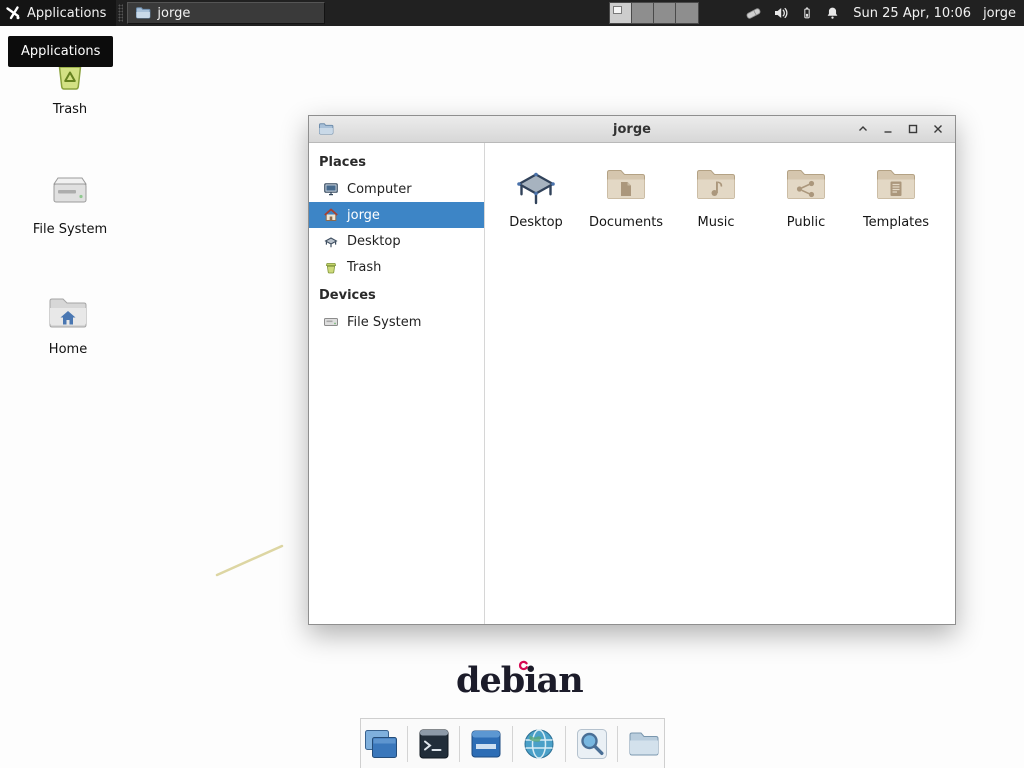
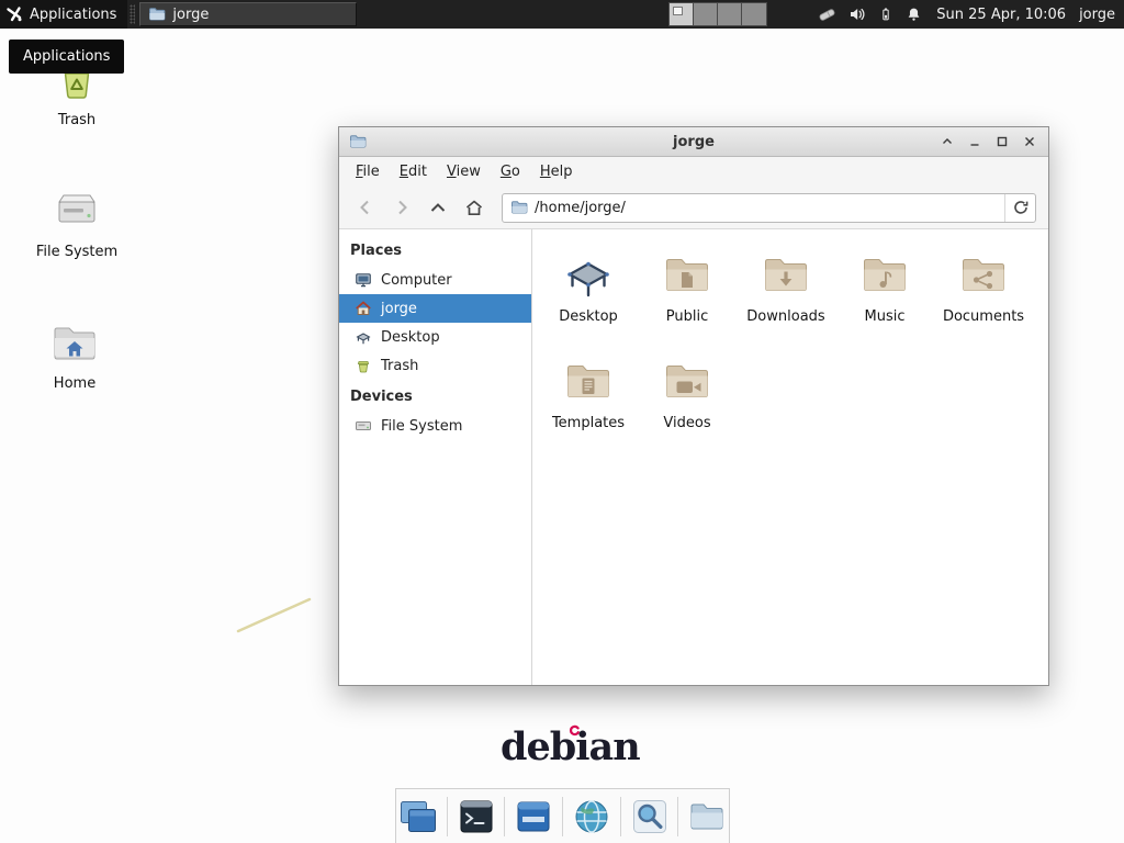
  Applications
  jorge
  Sun 25 Apr, 10:06
  jorge
  Applications
  Trash
  File System
  Home
  debian
  jorge
+ File
+ Edit
+ View
+ Go
+ Help
+ /home/jorge/
  Places
  Computer
  jorge
  Desktop
  Trash
  Devices
  File System
  Desktop
- Documents
+ Public
+ Downloads
  Music
- Public
+ Documents
  Templates
+ Videos
